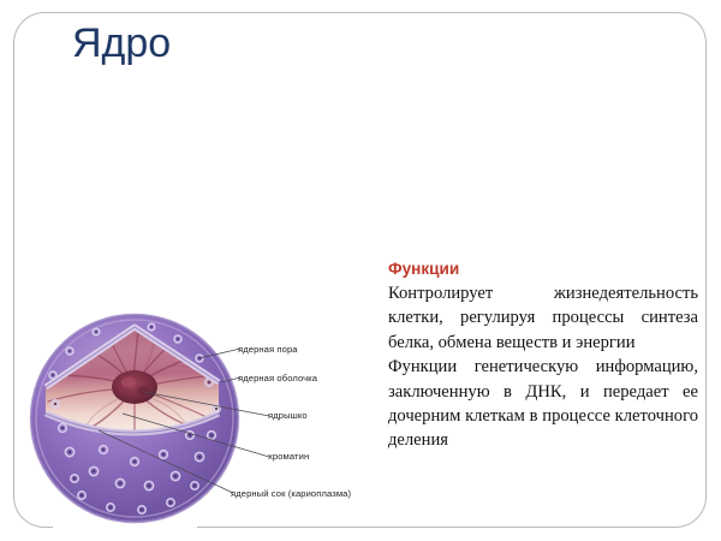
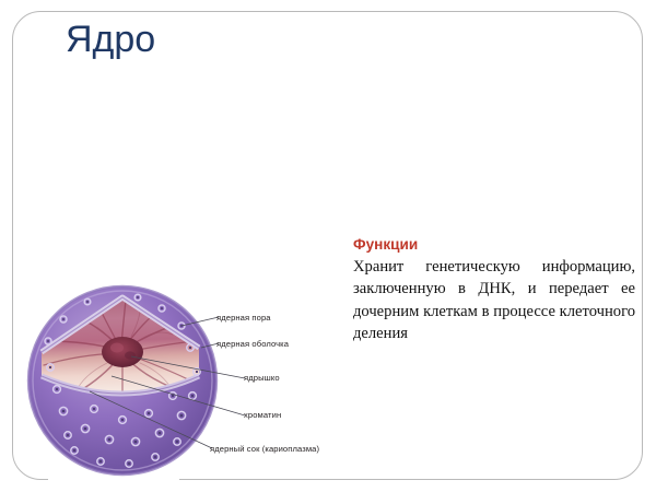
  Ядро
  Функции
- Контролирует жизнедеятельность клетки, регулируя процессы синтеза белка, обмена веществ и энергии
- Функции генетическую информацию, заключенную в ДНК, и передает ее дочерним клеткам в процессе клеточного деления
+ Хранит генетическую информацию, заключенную в ДНК, и передает ее дочерним клеткам в процессе клеточного деления
  ядерная пора
  ядерная оболочка
  ядрышко
  хроматин
  ядерный сок (кариоплазма)
